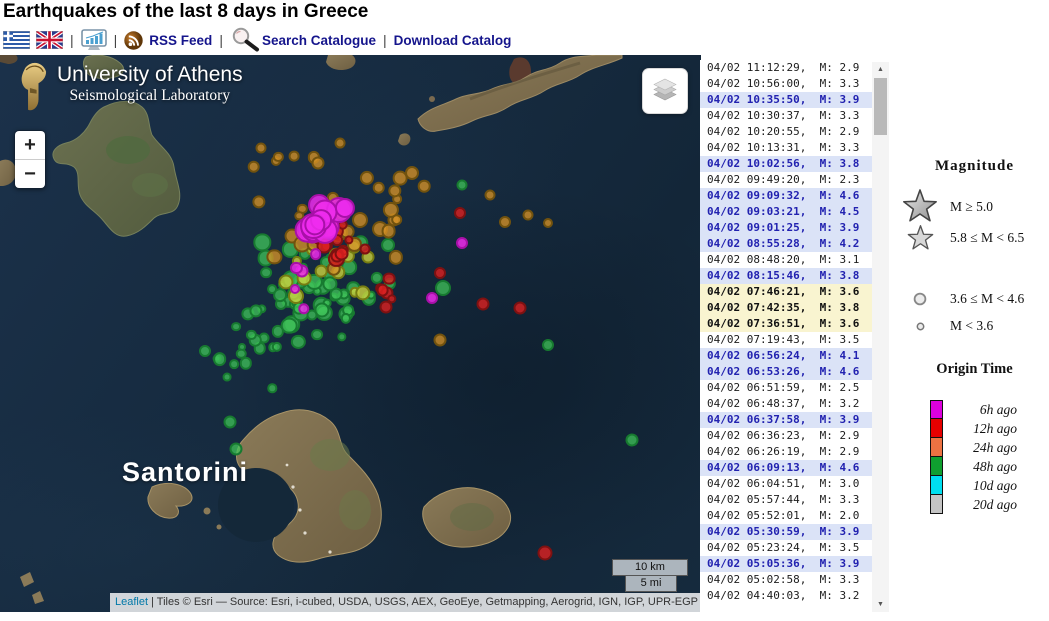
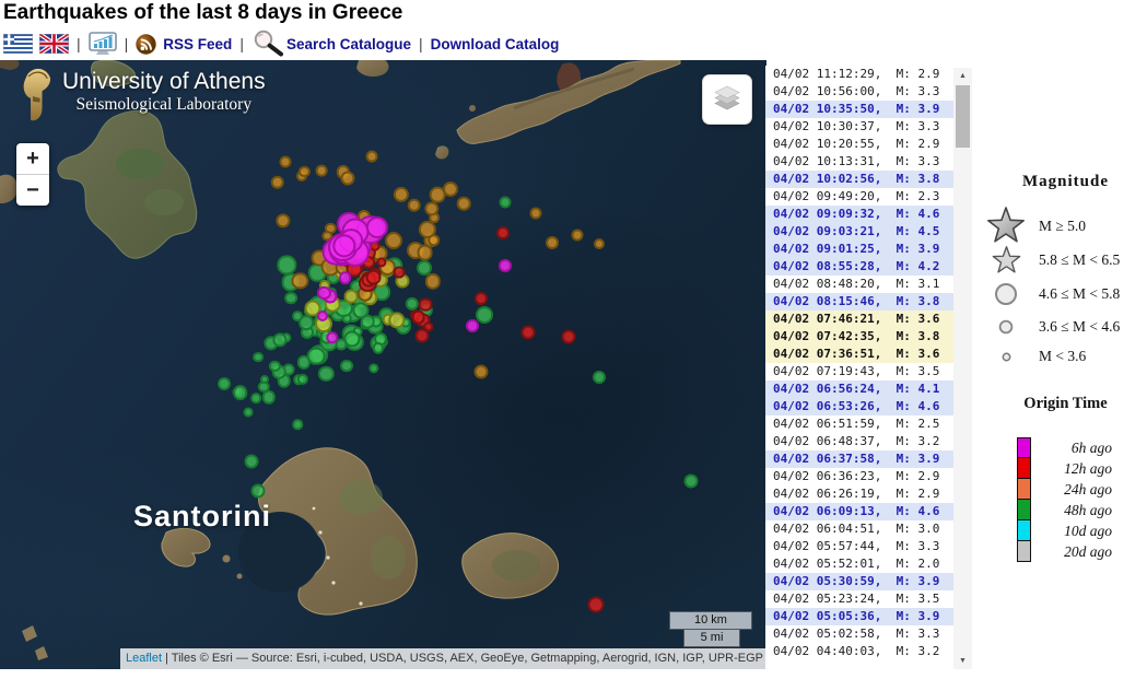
  Earthquakes of the last 8 days in Greece
  |
  |
  RSS Feed
  |
  Search Catalogue
  |
  Download Catalog
  University of Athens
  Seismological Laboratory
  +
  −
  Santorini
  10 km
  5 mi
  Leaflet | Tiles © Esri — Source: Esri, i-cubed, USDA, USGS, AEX, GeoEye, Getmapping, Aerogrid, IGN, IGP, UPR-EGP
  04/02 11:12:29, M: 2.9
  04/02 10:56:00, M: 3.3
  04/02 10:35:50, M: 3.9
  04/02 10:30:37, M: 3.3
  04/02 10:20:55, M: 2.9
  04/02 10:13:31, M: 3.3
  04/02 10:02:56, M: 3.8
  04/02 09:49:20, M: 2.3
  04/02 09:09:32, M: 4.6
  04/02 09:03:21, M: 4.5
  04/02 09:01:25, M: 3.9
  04/02 08:55:28, M: 4.2
  04/02 08:48:20, M: 3.1
  04/02 08:15:46, M: 3.8
  04/02 07:46:21, M: 3.6
  04/02 07:42:35, M: 3.8
  04/02 07:36:51, M: 3.6
  04/02 07:19:43, M: 3.5
  04/02 06:56:24, M: 4.1
  04/02 06:53:26, M: 4.6
  04/02 06:51:59, M: 2.5
  04/02 06:48:37, M: 3.2
  04/02 06:37:58, M: 3.9
  04/02 06:36:23, M: 2.9
  04/02 06:26:19, M: 2.9
  04/02 06:09:13, M: 4.6
  04/02 06:04:51, M: 3.0
  04/02 05:57:44, M: 3.3
  04/02 05:52:01, M: 2.0
  04/02 05:30:59, M: 3.9
  04/02 05:23:24, M: 3.5
  04/02 05:05:36, M: 3.9
  04/02 05:02:58, M: 3.3
  04/02 04:40:03, M: 3.2
  Magnitude
  M ≥ 5.0
  5.8 ≤ M < 6.5
+ 4.6 ≤ M < 5.8
  3.6 ≤ M < 4.6
  M < 3.6
  Origin Time
  6h ago
  12h ago
  24h ago
  48h ago
  10d ago
  20d ago
